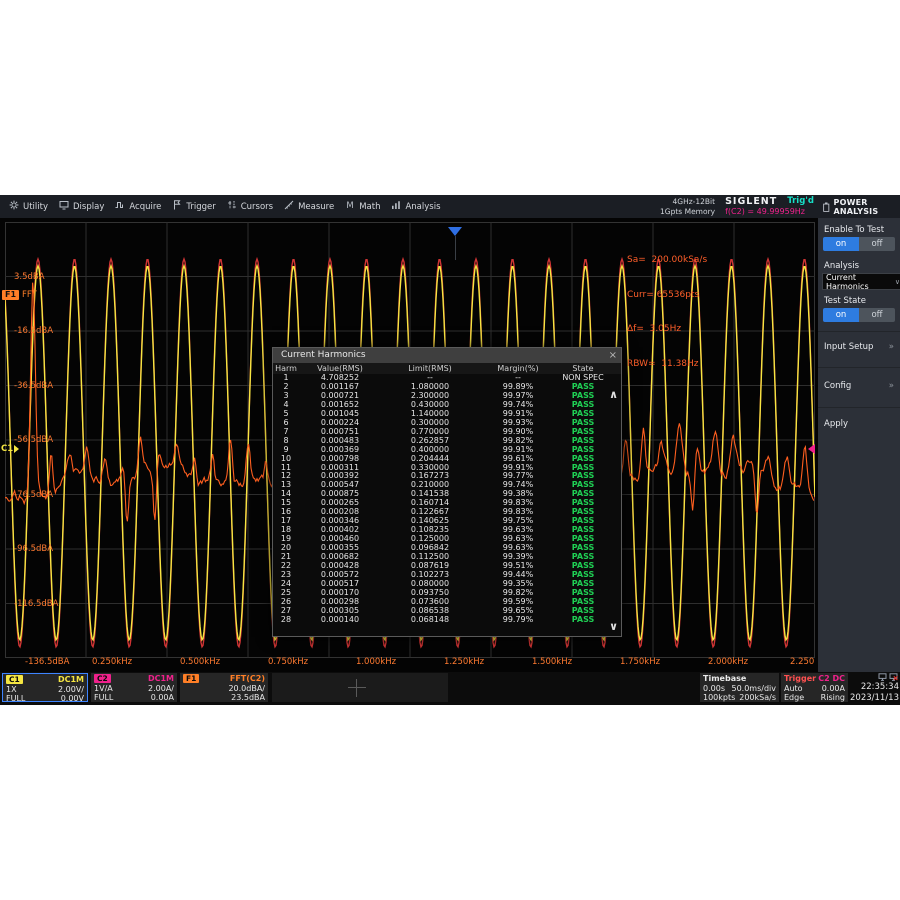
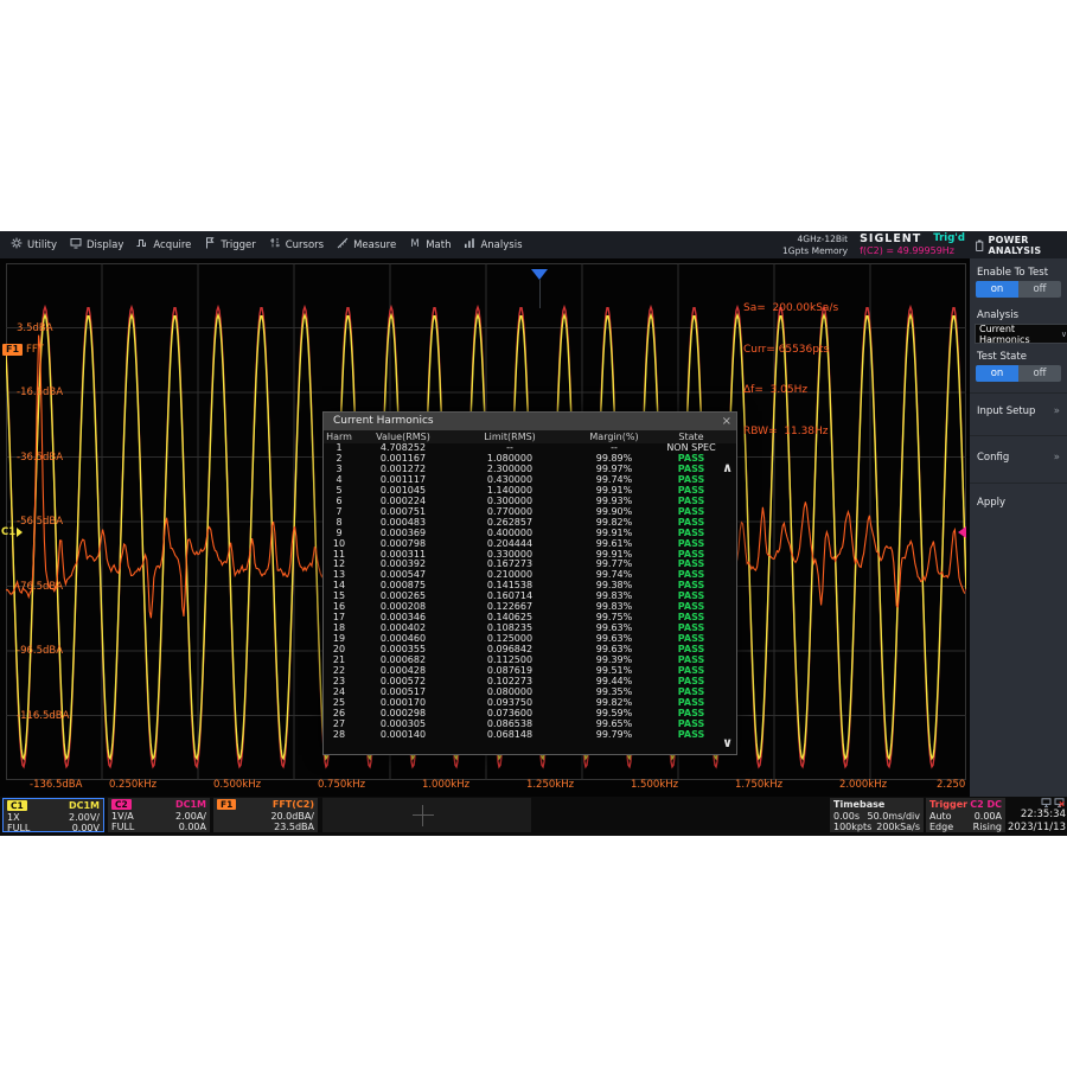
  Utility
  Display
  Acquire
  Trigger
  Cursors
  Measure
  M
  Math
  Analysis
  4GHz-12Bit
  SIGLENT
  Trig'd
  1Gpts Memory
  f(C2) = 49.99959Hz
  3.5dBA
  -16.5dBA
  -36.5dBA
  -56.5dBA
  -76.5dBA
  -96.5dBA
  -116.5dBA
  F1
  FFT
  C1
  Sa= 200.00kSa/s
  Curr= 65536pts
  Δf= 3.05Hz
  RBW= 11.38Hz
  -136.5dBA
  0.250kHz
  0.500kHz
  0.750kHz
  1.000kHz
  1.250kHz
  1.500kHz
  1.750kHz
  2.000kHz
  2.250
  Current Harmonics
  ×
  Harm
  Value(RMS)
  Limit(RMS)
  Margin(%)
  State
  1
  4.708252
  --
  --
  NON SPEC
  2
  0.001167
  1.080000
  99.89%
  PASS
  3
- 0.000721
+ 0.001272
  2.300000
  99.97%
  PASS
  4
- 0.001652
+ 0.001117
  0.430000
  99.74%
  PASS
  5
  0.001045
  1.140000
  99.91%
  PASS
  6
  0.000224
  0.300000
  99.93%
  PASS
  7
  0.000751
  0.770000
  99.90%
  PASS
  8
  0.000483
  0.262857
  99.82%
  PASS
  9
  0.000369
  0.400000
  99.91%
  PASS
  10
  0.000798
  0.204444
  99.61%
  PASS
  11
  0.000311
  0.330000
  99.91%
  PASS
  12
  0.000392
  0.167273
  99.77%
  PASS
  13
  0.000547
  0.210000
  99.74%
  PASS
  14
  0.000875
  0.141538
  99.38%
  PASS
  15
  0.000265
  0.160714
  99.83%
  PASS
  16
  0.000208
  0.122667
  99.83%
  PASS
  17
  0.000346
  0.140625
  99.75%
  PASS
  18
  0.000402
  0.108235
  99.63%
  PASS
  19
  0.000460
  0.125000
  99.63%
  PASS
  20
  0.000355
  0.096842
  99.63%
  PASS
  21
  0.000682
  0.112500
  99.39%
  PASS
  22
  0.000428
  0.087619
  99.51%
  PASS
  23
  0.000572
  0.102273
  99.44%
  PASS
  24
  0.000517
  0.080000
  99.35%
  PASS
  25
  0.000170
  0.093750
  99.82%
  PASS
  26
  0.000298
  0.073600
  99.59%
  PASS
  27
  0.000305
  0.086538
  99.65%
  PASS
  28
  0.000140
  0.068148
  99.79%
  PASS
  ∧
  ∨
  POWER ANALYSIS
  Enable To Test
  on
  off
  Analysis
  Current Harmonics
  ∨
  Test State
  on
  off
  Input Setup
  »
  Config
  »
  Apply
  C1
  DC1M
  1X
  2.00V/
  FULL
  0.00V
  C2
  DC1M
  1V/A
  2.00A/
  FULL
  0.00A
  F1
  FFT(C2)
  20.0dBA/
  23.5dBA
  Timebase
  0.00s
  50.0ms/div
  100kpts
  200kSa/s
  Trigger
  C2 DC
  Auto
  0.00A
  Edge
  Rising
  22:35:34
  2023/11/13
